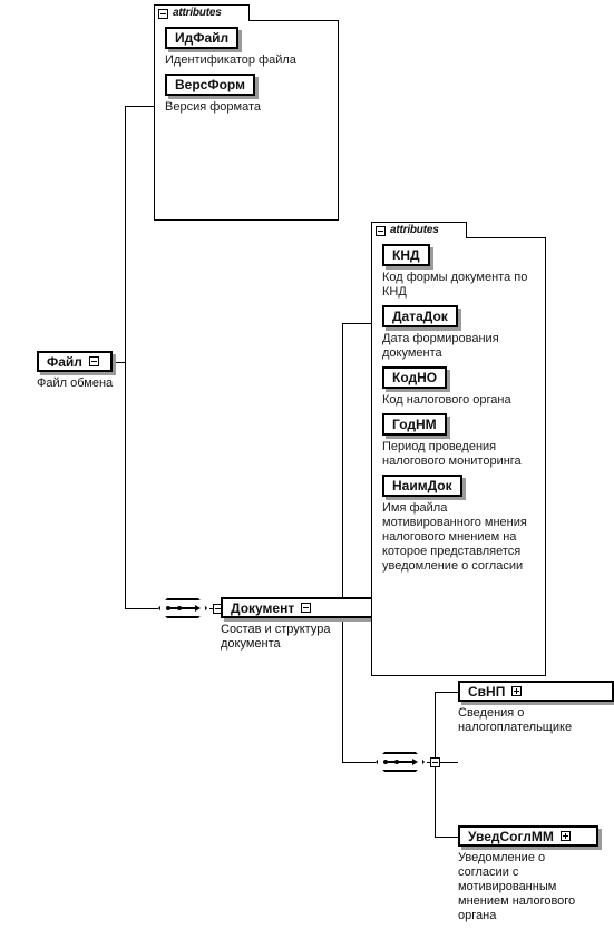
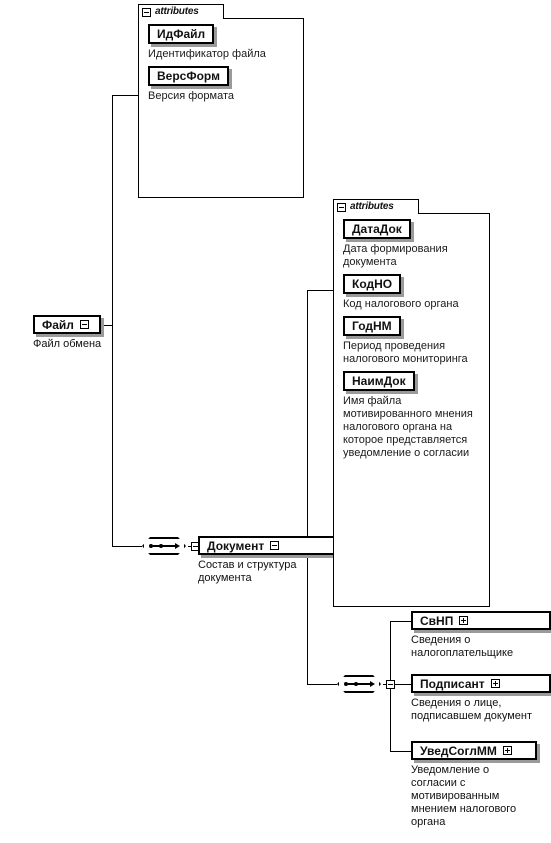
  attributes
  ИдФайл
  Идентификатор файла
  ВерсФорм
  Версия формата
  attributes
- КНД
- Код формы документа по КНД
  ДатаДок
  Дата формирования документа
  КодНО
  Код налогового органа
  ГодНМ
  Период проведения налогового мониторинга
  НаимДок
- Имя файла мотивированного мнения налогового мнением на которое представляется уведомление о согласии
+ Имя файла мотивированного мнения налогового органа на которое представляется уведомление о согласии
  Файл
  Файл обмена
  Документ
  Состав и структура документа
  СвНП
  Сведения о налогоплательщике
+ Подписант
+ Сведения о лице, подписавшем документ
  УведСоглММ
  Уведомление о согласии с мотивированным мнением налогового органа
